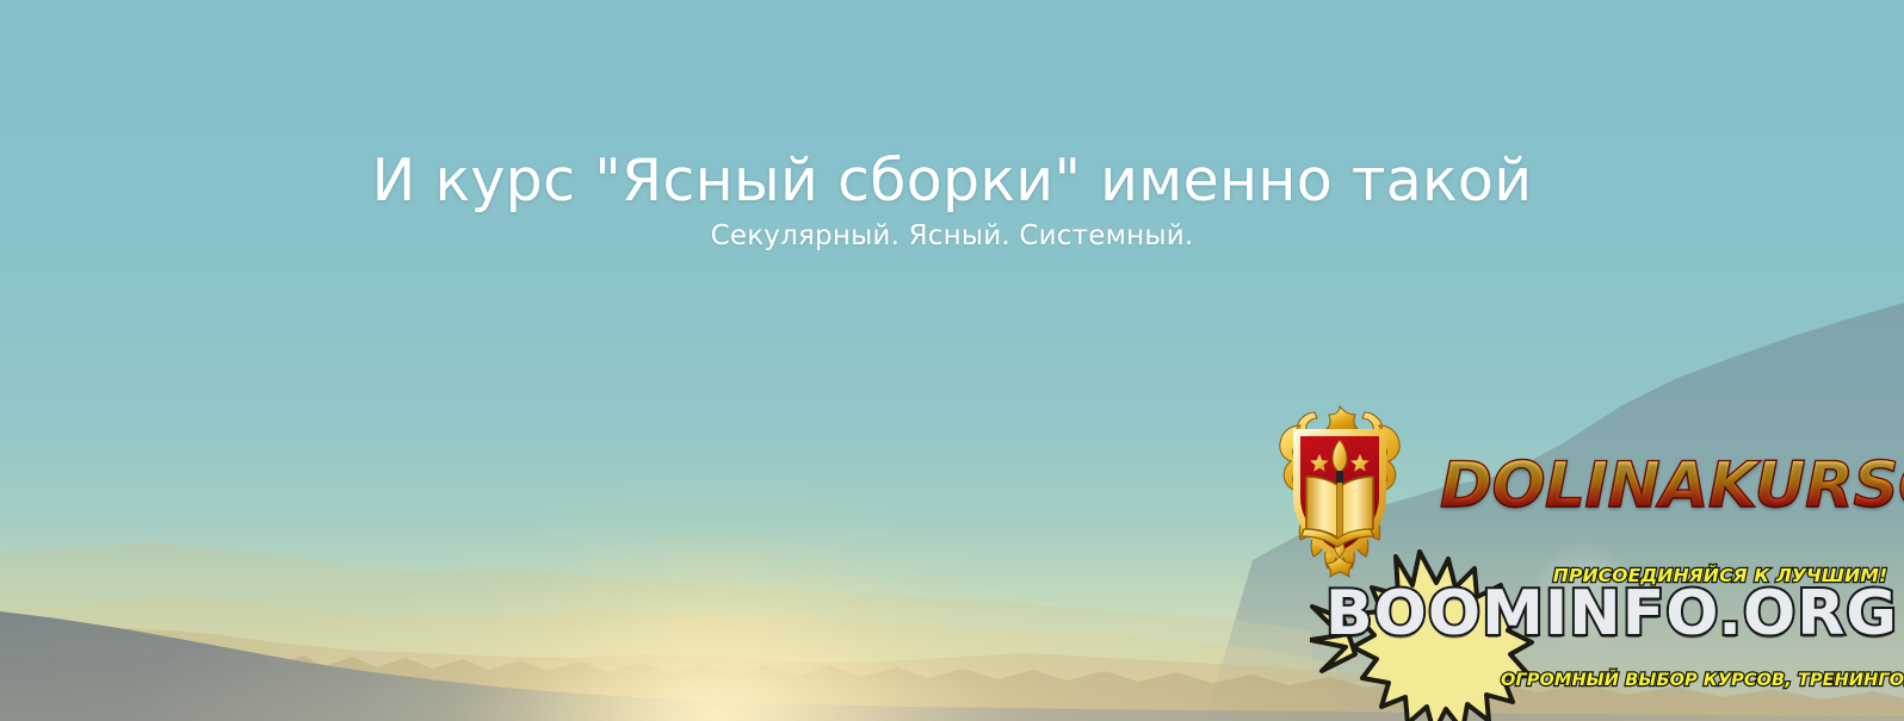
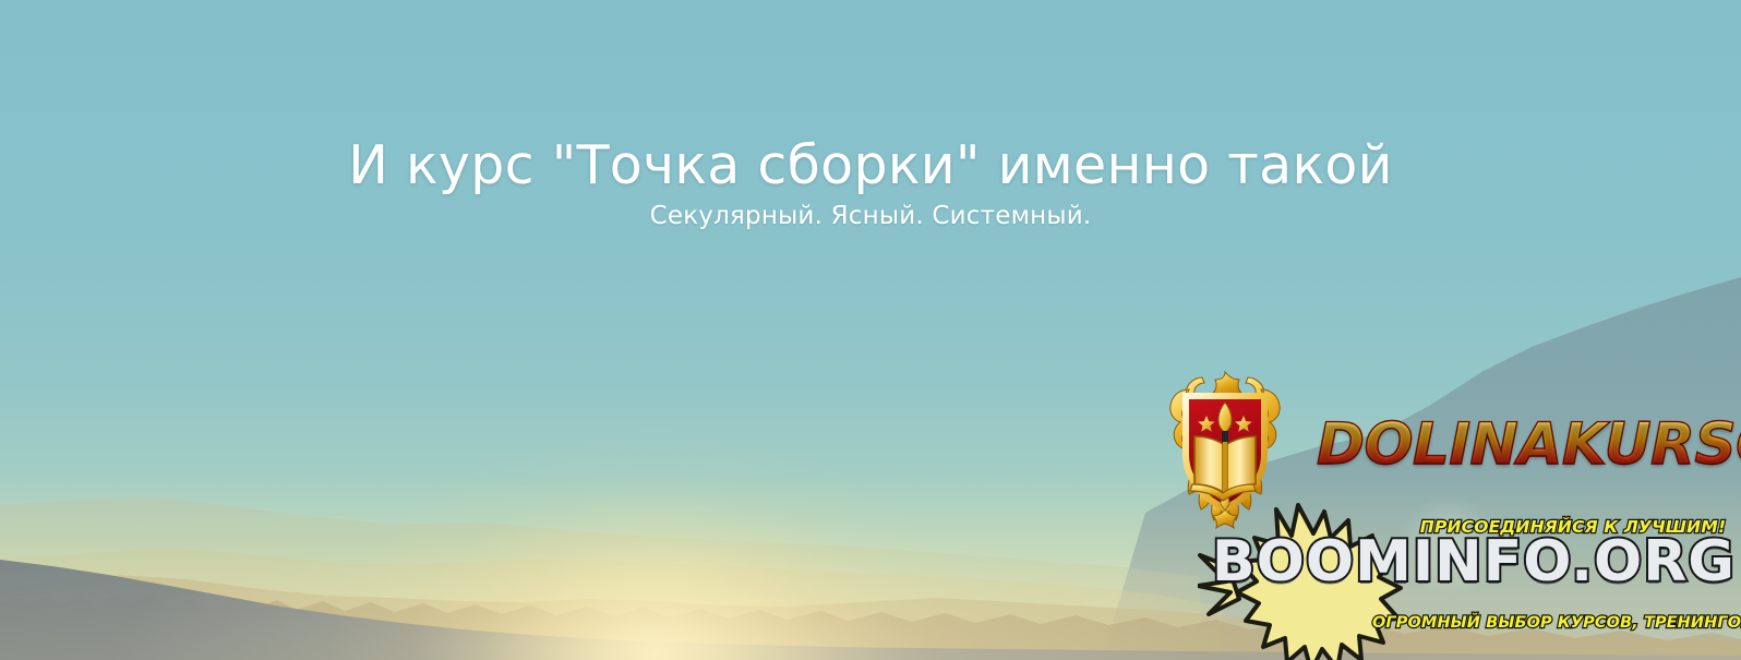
- И курс "Ясный сборки" именно такой
+ И курс "Точка сборки" именно такой
  Секулярный. Ясный. Системный.
  DOLINAKURS
  ПРИСОЕДИНЯЙСЯ К ЛУЧШИМ!
  BOOMINFO.ORG
  ОГРОМНЫЙ ВЫБОР КУРСОВ, ТРЕНИНГО
